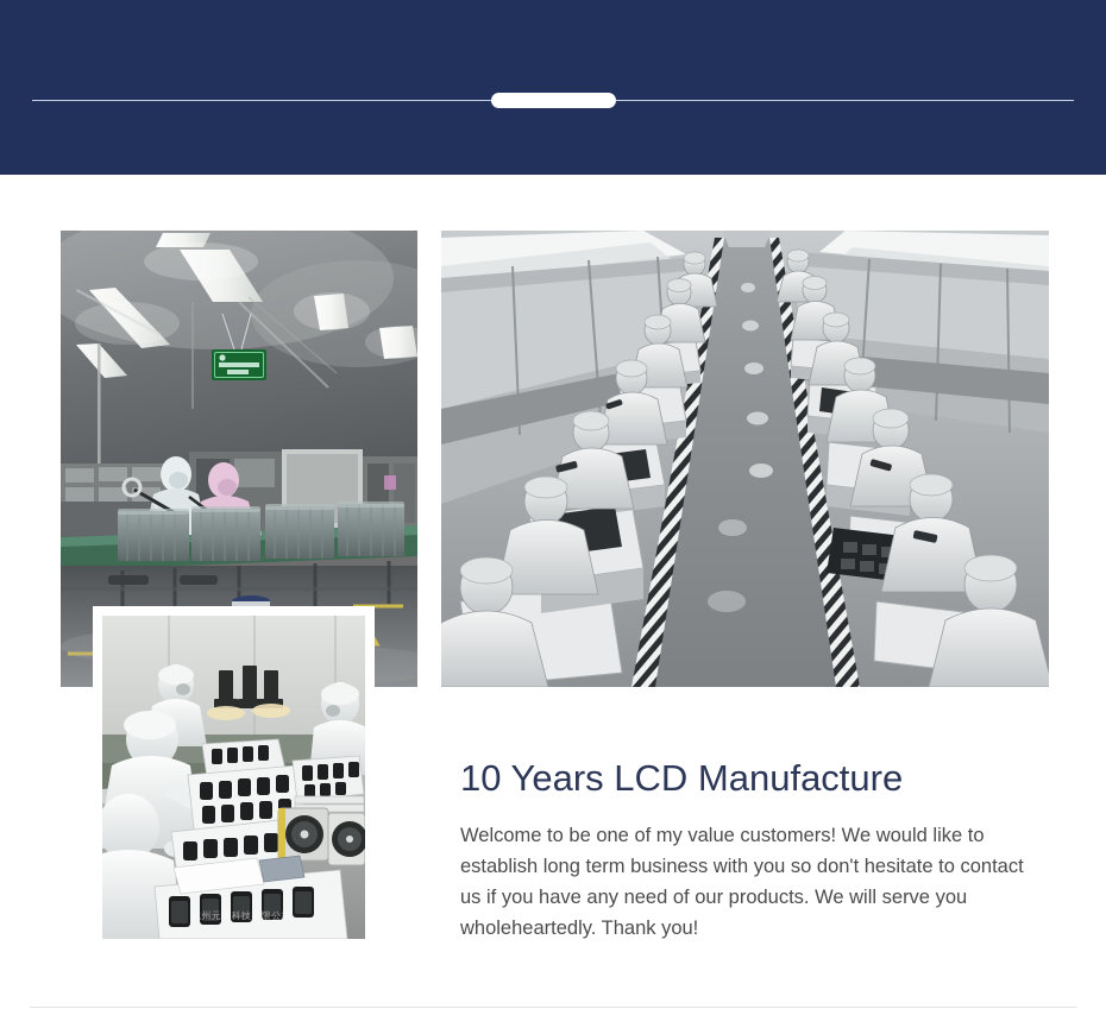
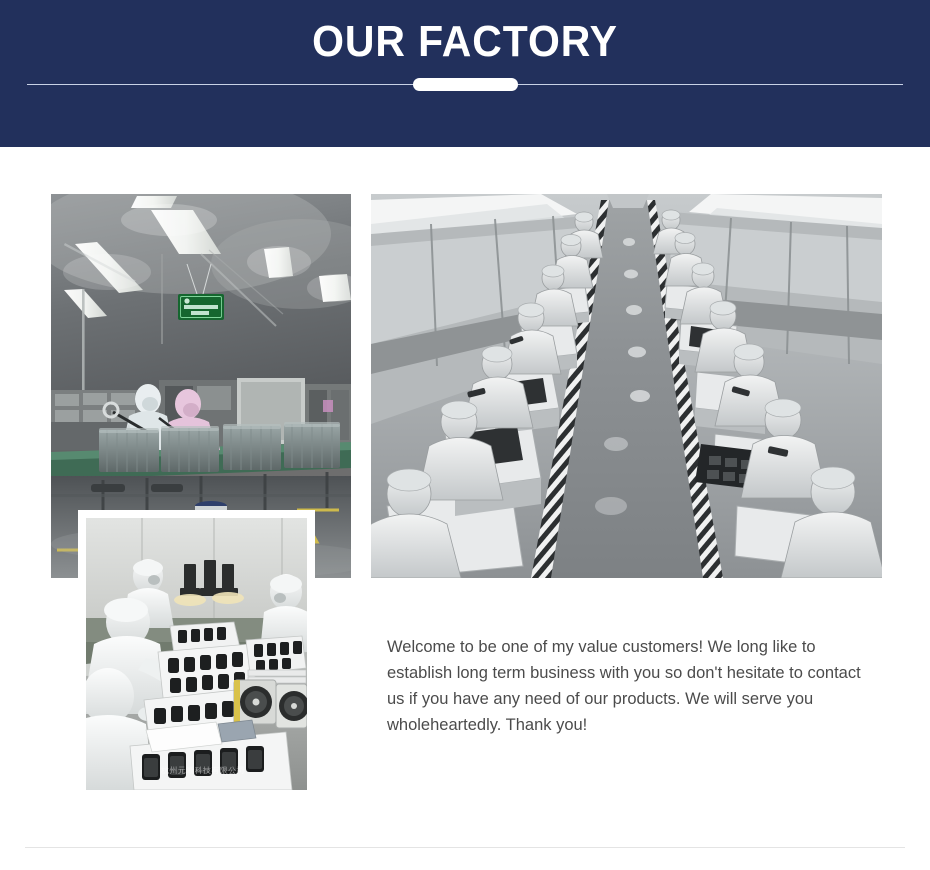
+ OUR FACTORY
  杭州元晰科技有限公司
- 10 Years LCD Manufacture
- Welcome to be one of my value customers! We would like to establish long term business with you so don't hesitate to contact us if you have any need of our products. We will serve you wholeheartedly. Thank you!
+ Welcome to be one of my value customers! We long like to establish long term business with you so don't hesitate to contact us if you have any need of our products. We will serve you wholeheartedly. Thank you!
